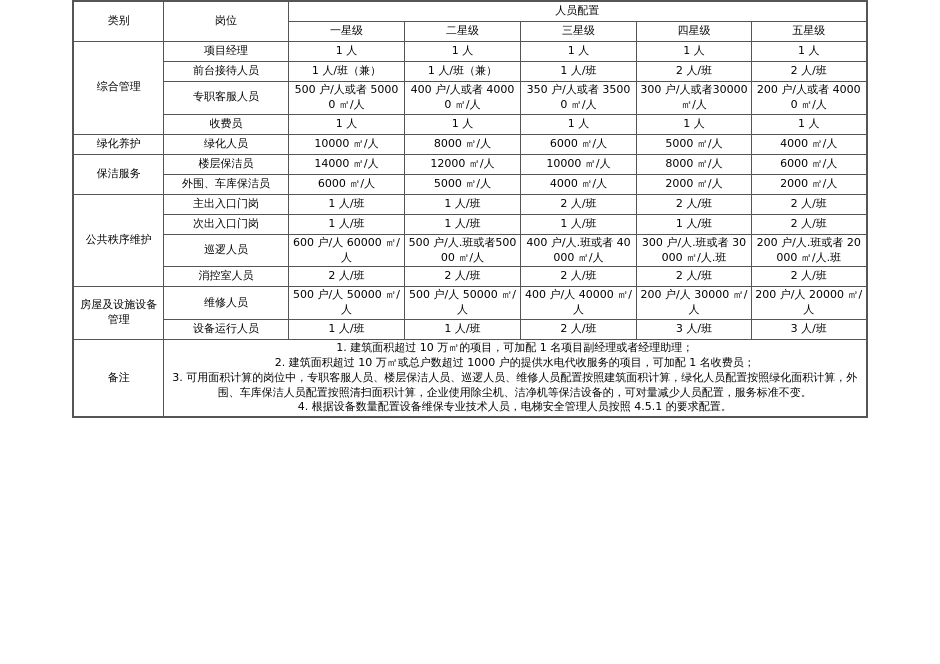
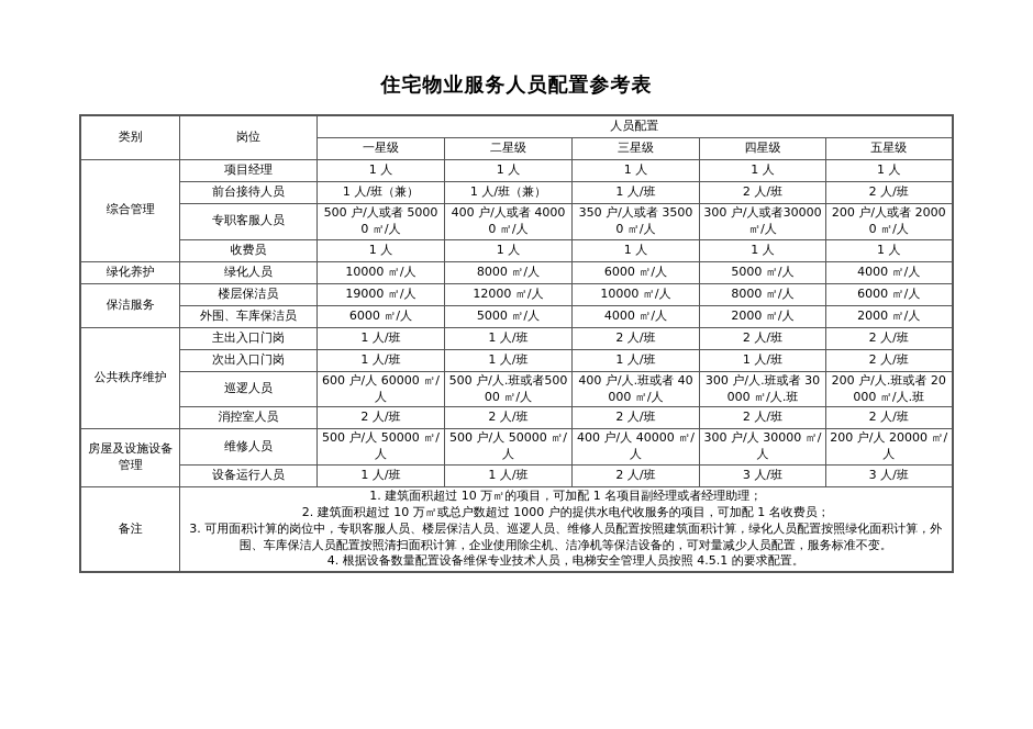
+ 住宅物业服务人员配置参考表
  类别	岗位	人员配置
  一星级	二星级	三星级	四星级	五星级
  综合管理	项目经理	1 人	1 人	1 人	1 人	1 人
  前台接待人员	1 人/班（兼）	1 人/班（兼）	1 人/班	2 人/班	2 人/班
- 专职客服人员	500 户/人或者 50000 ㎡/人	400 户/人或者 40000 ㎡/人	350 户/人或者 35000 ㎡/人	300 户/人或者30000 ㎡/人	200 户/人或者 40000 ㎡/人
+ 专职客服人员	500 户/人或者 50000 ㎡/人	400 户/人或者 40000 ㎡/人	350 户/人或者 35000 ㎡/人	300 户/人或者30000 ㎡/人	200 户/人或者 20000 ㎡/人
  收费员	1 人	1 人	1 人	1 人	1 人
  绿化养护	绿化人员	10000 ㎡/人	8000 ㎡/人	6000 ㎡/人	5000 ㎡/人	4000 ㎡/人
- 保洁服务	楼层保洁员	14000 ㎡/人	12000 ㎡/人	10000 ㎡/人	8000 ㎡/人	6000 ㎡/人
+ 保洁服务	楼层保洁员	19000 ㎡/人	12000 ㎡/人	10000 ㎡/人	8000 ㎡/人	6000 ㎡/人
  外围、车库保洁员	6000 ㎡/人	5000 ㎡/人	4000 ㎡/人	2000 ㎡/人	2000 ㎡/人
  公共秩序维护	主出入口门岗	1 人/班	1 人/班	2 人/班	2 人/班	2 人/班
  次出入口门岗	1 人/班	1 人/班	1 人/班	1 人/班	2 人/班
  巡逻人员	600 户/人 60000 ㎡/人	500 户/人.班或者50000 ㎡/人	400 户/人.班或者 40000 ㎡/人	300 户/人.班或者 30000 ㎡/人.班	200 户/人.班或者 20000 ㎡/人.班
  消控室人员	2 人/班	2 人/班	2 人/班	2 人/班	2 人/班
- 房屋及设施设备管理	维修人员	500 户/人 50000 ㎡/人	500 户/人 50000 ㎡/人	400 户/人 40000 ㎡/人	200 户/人 30000 ㎡/人	200 户/人 20000 ㎡/人
+ 房屋及设施设备管理	维修人员	500 户/人 50000 ㎡/人	500 户/人 50000 ㎡/人	400 户/人 40000 ㎡/人	300 户/人 30000 ㎡/人	200 户/人 20000 ㎡/人
  设备运行人员	1 人/班	1 人/班	2 人/班	3 人/班	3 人/班
  备注	1. 建筑面积超过 10 万㎡的项目，可加配 1 名项目副经理或者经理助理；2. 建筑面积超过 10 万㎡或总户数超过 1000 户的提供水电代收服务的项目，可加配 1 名收费员；3. 可用面积计算的岗位中，专职客服人员、楼层保洁人员、巡逻人员、维修人员配置按照建筑面积计算，绿化人员配置按照绿化面积计算，外围、车库保洁人员配置按照清扫面积计算，企业使用除尘机、洁净机等保洁设备的，可对量减少人员配置，服务标准不变。4. 根据设备数量配置设备维保专业技术人员，电梯安全管理人员按照 4.5.1 的要求配置。
